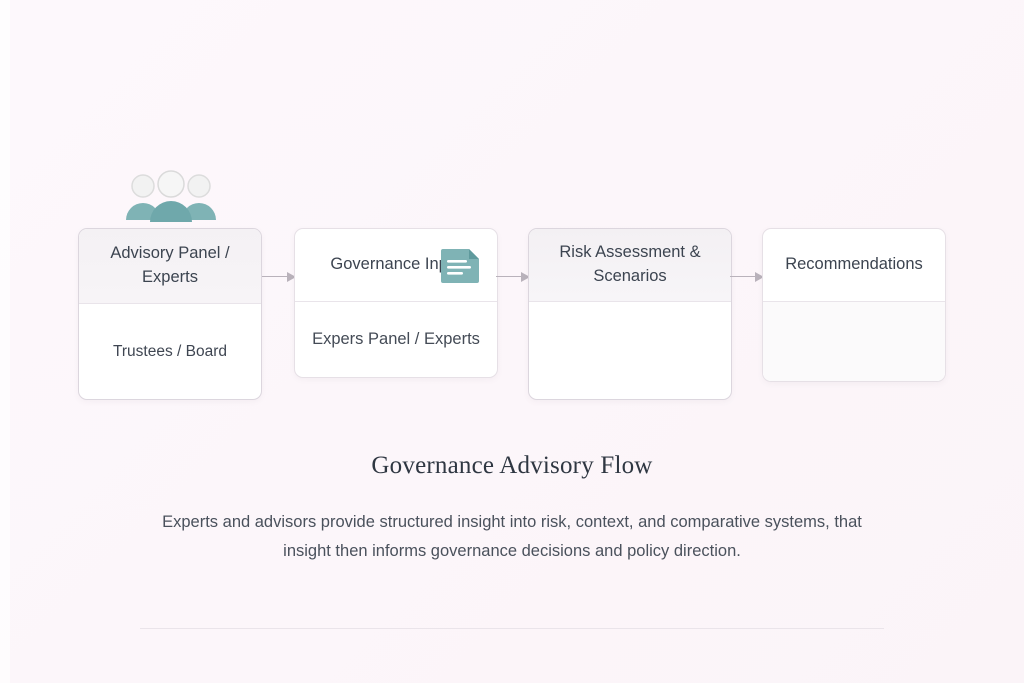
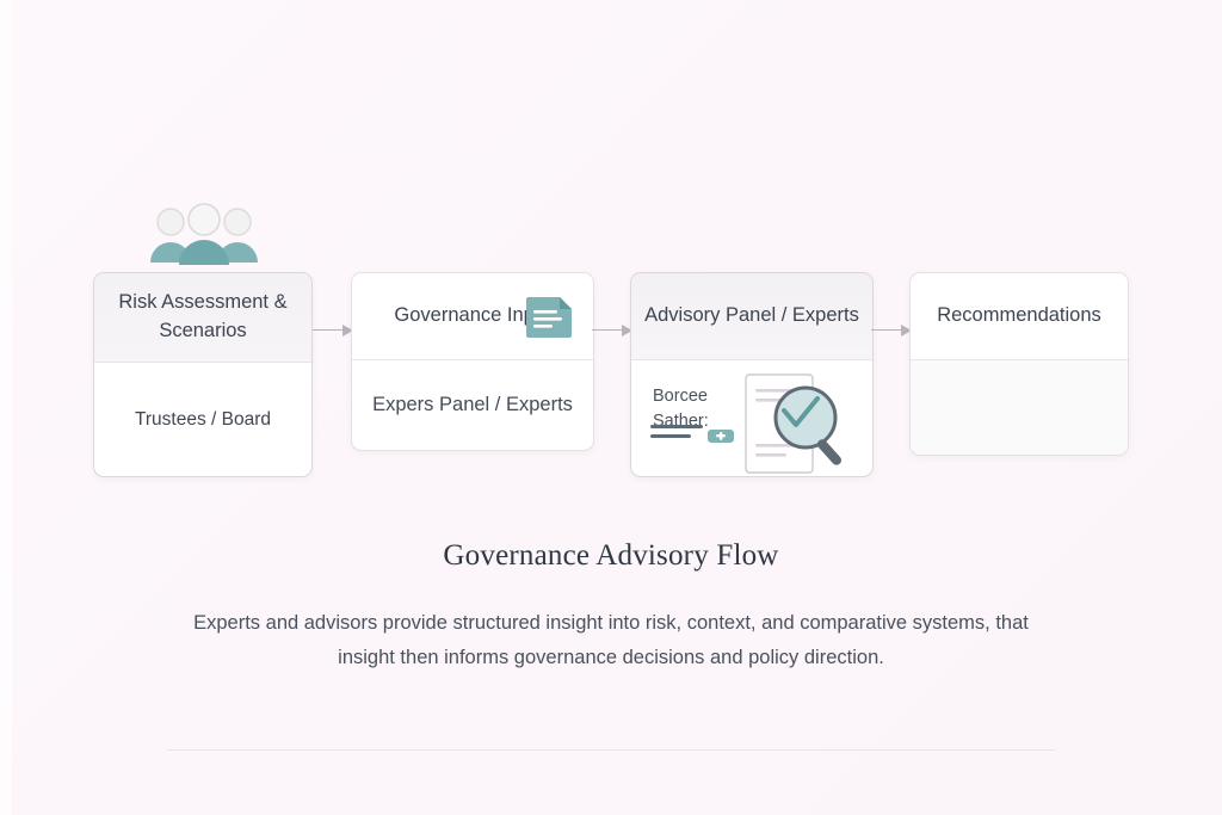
- Advisory Panel / Experts
+ Risk Assessment & Scenarios
  Trustees / Board
  Governance In
  Expers Panel / Experts
- Risk Assessment & Scenarios
+ Advisory Panel / Experts
+ Borcee Sather:
  Recommendations
  Governance Advisory Flow
  Experts and advisors provide structured insight into risk, context, and comparative systems, that insight then informs governance decisions and policy direction.
